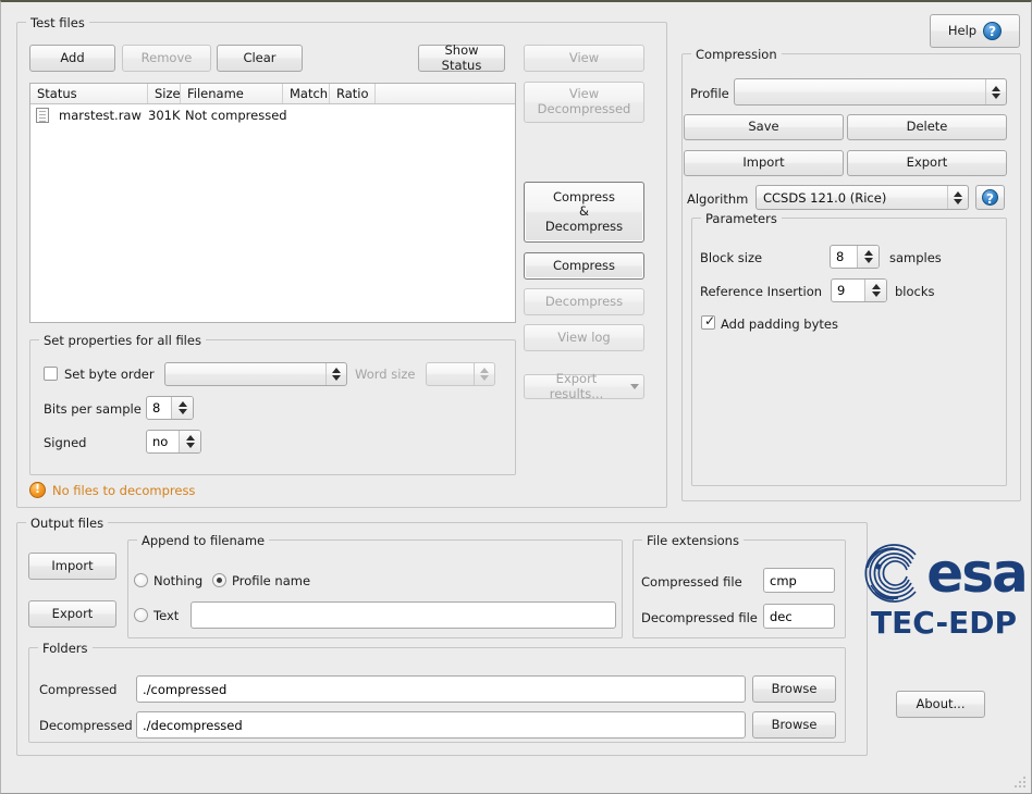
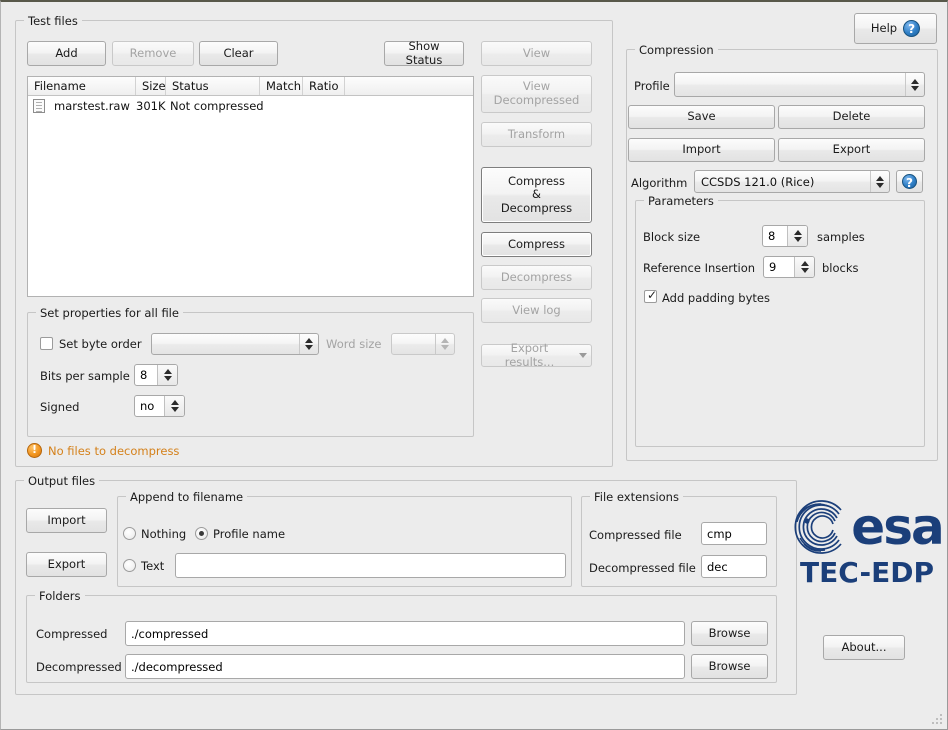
  Help
  Test files
  Add
  Remove
  Clear
  Show Status
- Status
+ Filename
  Size
- Filename
+ Status
  Match
  Ratio
  marstest.raw
  301K
  Not compressed
- Set properties for all files
+ Set properties for all file
  Set byte order
  Word size
  Bits per sample
  8
  Signed
  no
  No files to decompress
  View
  View
  Decompressed
+ Transform
  Compress
  &
  Decompress
  Compress
  Decompress
  View log
  Export results...
  Compression
  Profile
  Save
  Delete
  Import
  Export
  Algorithm
  CCSDS 121.0 (Rice)
  Parameters
  Block size
  8
  samples
  Reference Insertion
  9
  blocks
  ✓
  Add padding bytes
  Output files
  Import
  Export
  Append to filename
  Nothing
  Profile name
  Text
  File extensions
  Compressed file
  cmp
  Decompressed file
  dec
  Folders
  Compressed
  ./compressed
  Browse
  Decompressed
  ./decompressed
  Browse
  esa
  TEC-EDP
  About...
